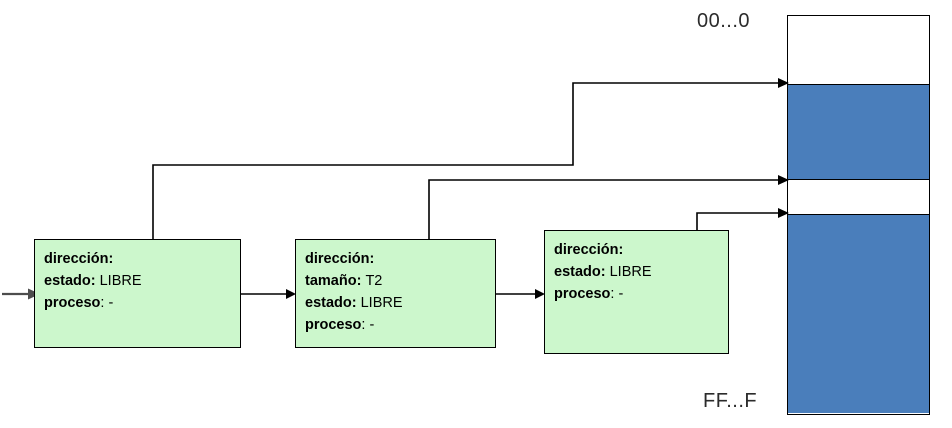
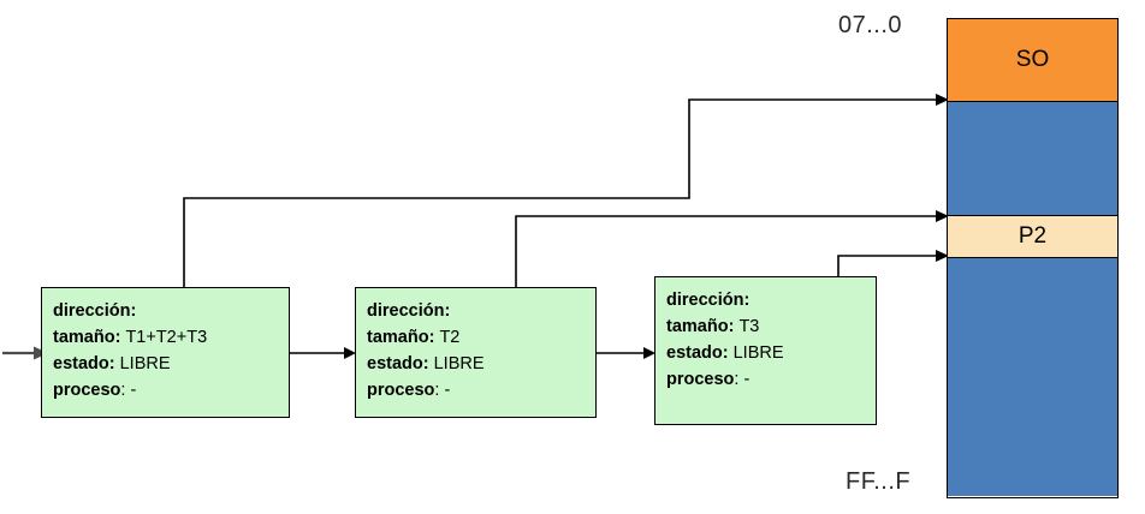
  dirección:
+ tamaño: T1+T2+T3
  estado: LIBRE
  proceso: -
  dirección:
  tamaño: T2
  estado: LIBRE
  proceso: -
  dirección:
+ tamaño: T3
  estado: LIBRE
  proceso: -
- 00...0
+ 07...0
  FF...F
+ SO
+ P2
